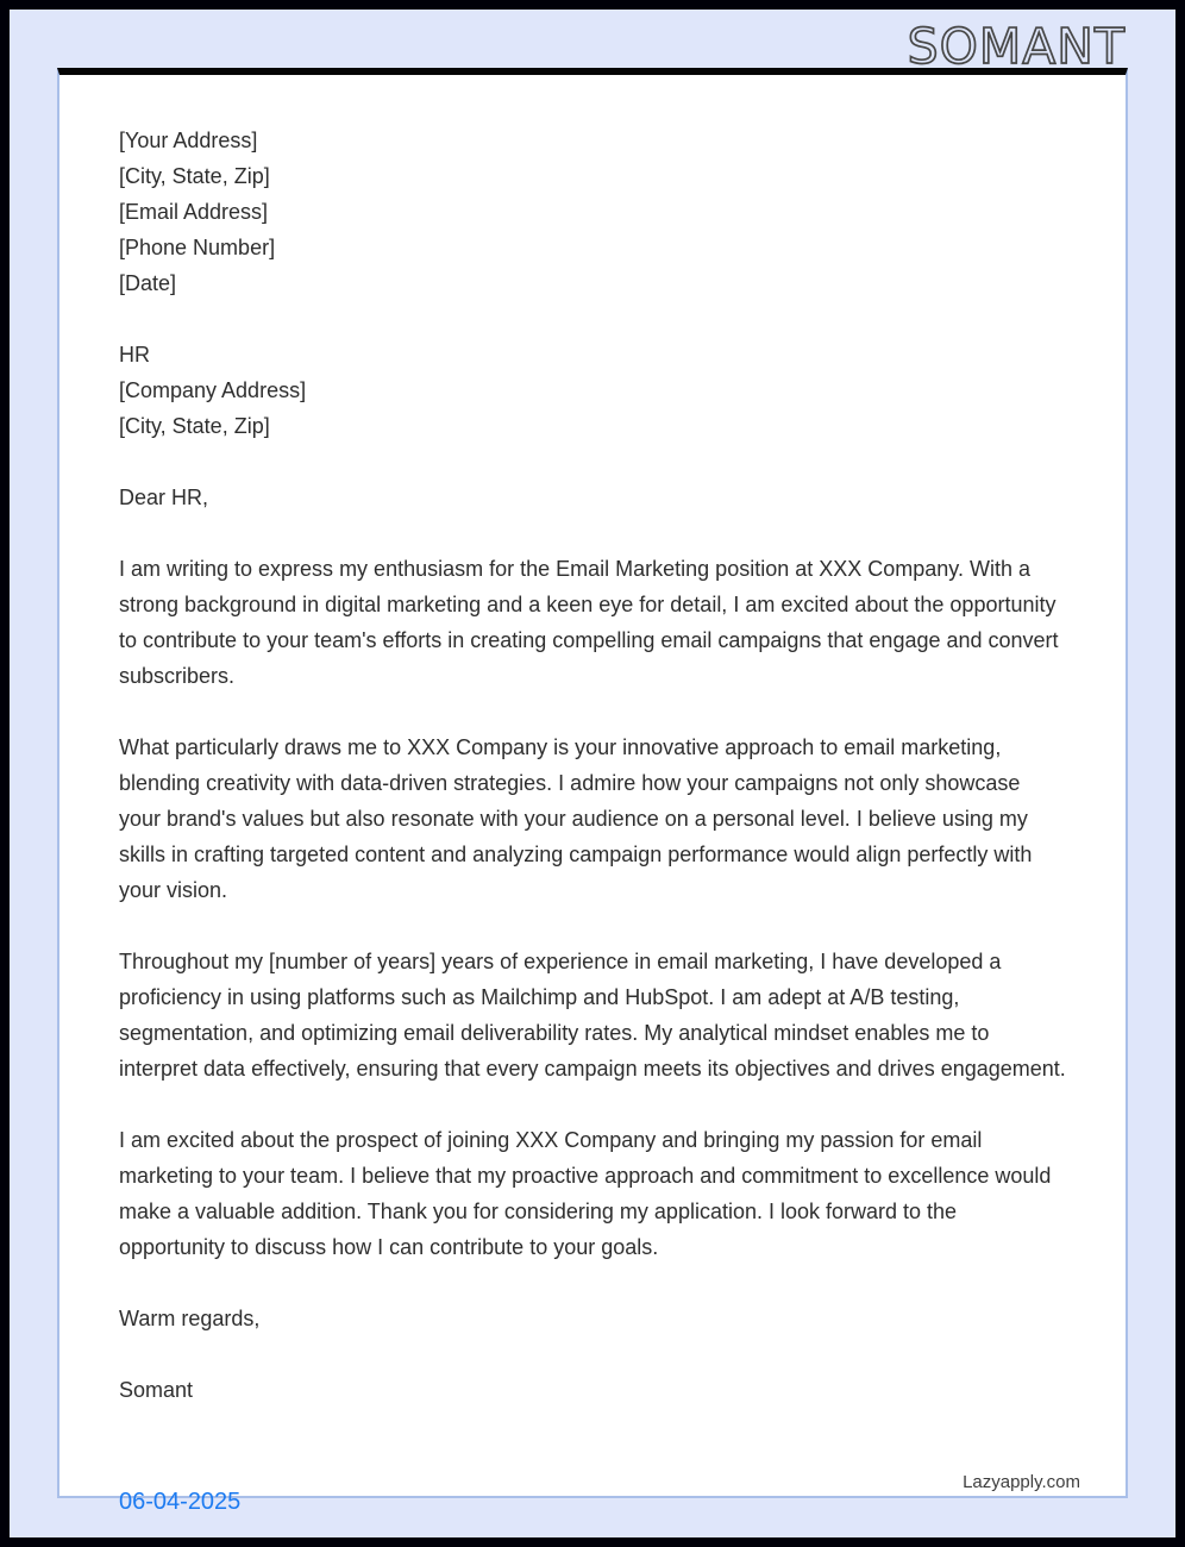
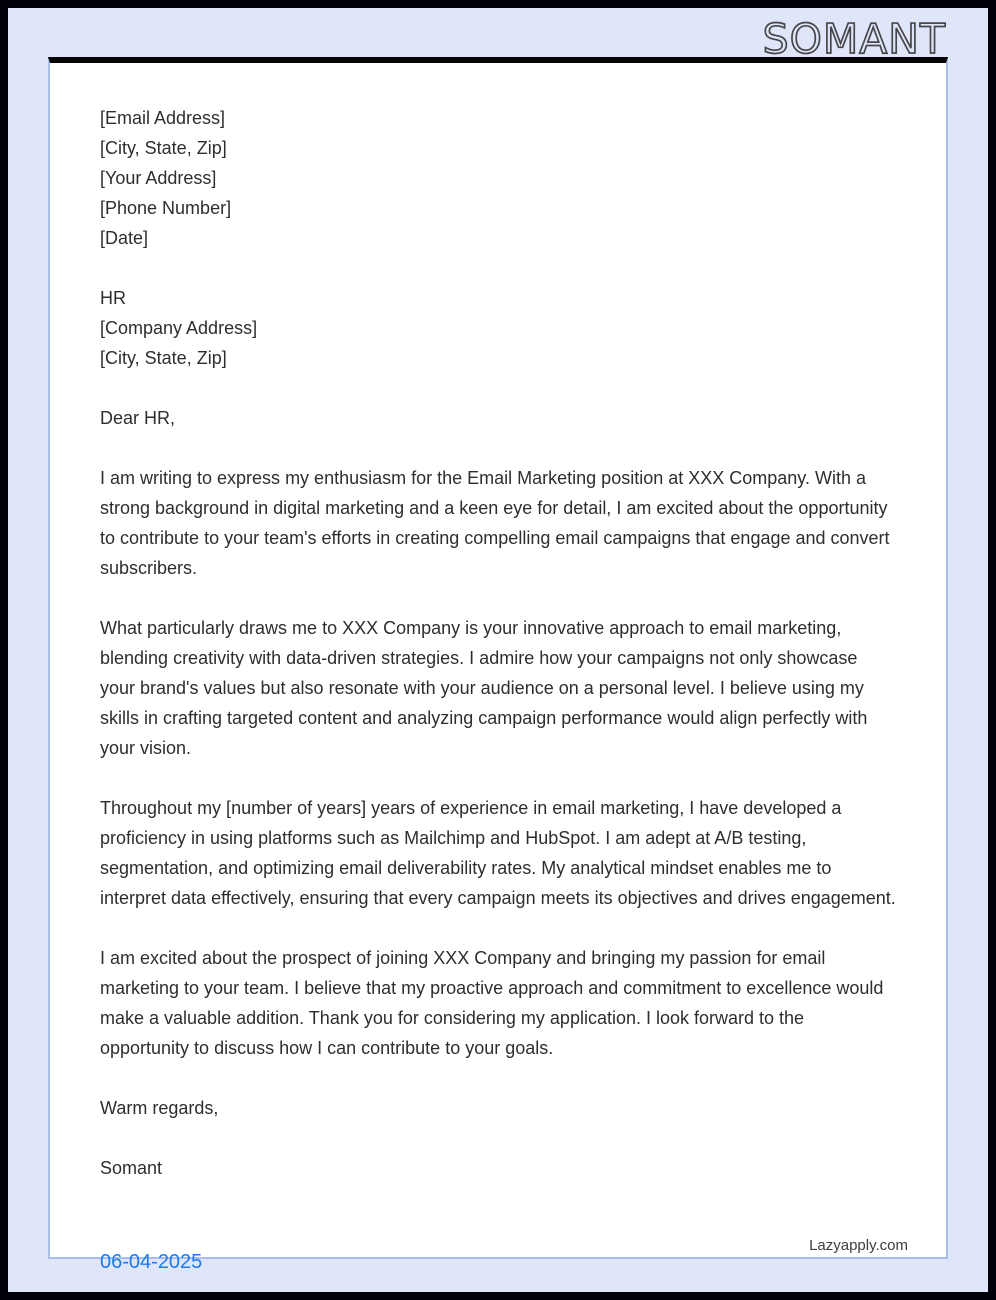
  SOMANT
- [Your Address]
+ [Email Address]
  [City, State, Zip]
- [Email Address]
+ [Your Address]
  [Phone Number]
  [Date]
  HR
  [Company Address]
  [City, State, Zip]
  Dear HR,
  I am writing to express my enthusiasm for the Email Marketing position at XXX Company. With a strong background in digital marketing and a keen eye for detail, I am excited about the opportunity to contribute to your team's efforts in creating compelling email campaigns that engage and convert subscribers.
  What particularly draws me to XXX Company is your innovative approach to email marketing, blending creativity with data-driven strategies. I admire how your campaigns not only showcase your brand's values but also resonate with your audience on a personal level. I believe using my skills in crafting targeted content and analyzing campaign performance would align perfectly with your vision.
  Throughout my [number of years] years of experience in email marketing, I have developed a proficiency in using platforms such as Mailchimp and HubSpot. I am adept at A/B testing, segmentation, and optimizing email deliverability rates. My analytical mindset enables me to interpret data effectively, ensuring that every campaign meets its objectives and drives engagement.
  I am excited about the prospect of joining XXX Company and bringing my passion for email marketing to your team. I believe that my proactive approach and commitment to excellence would make a valuable addition. Thank you for considering my application. I look forward to the opportunity to discuss how I can contribute to your goals.
  Warm regards,
  Somant
  Lazyapply.com
  06-04-2025
